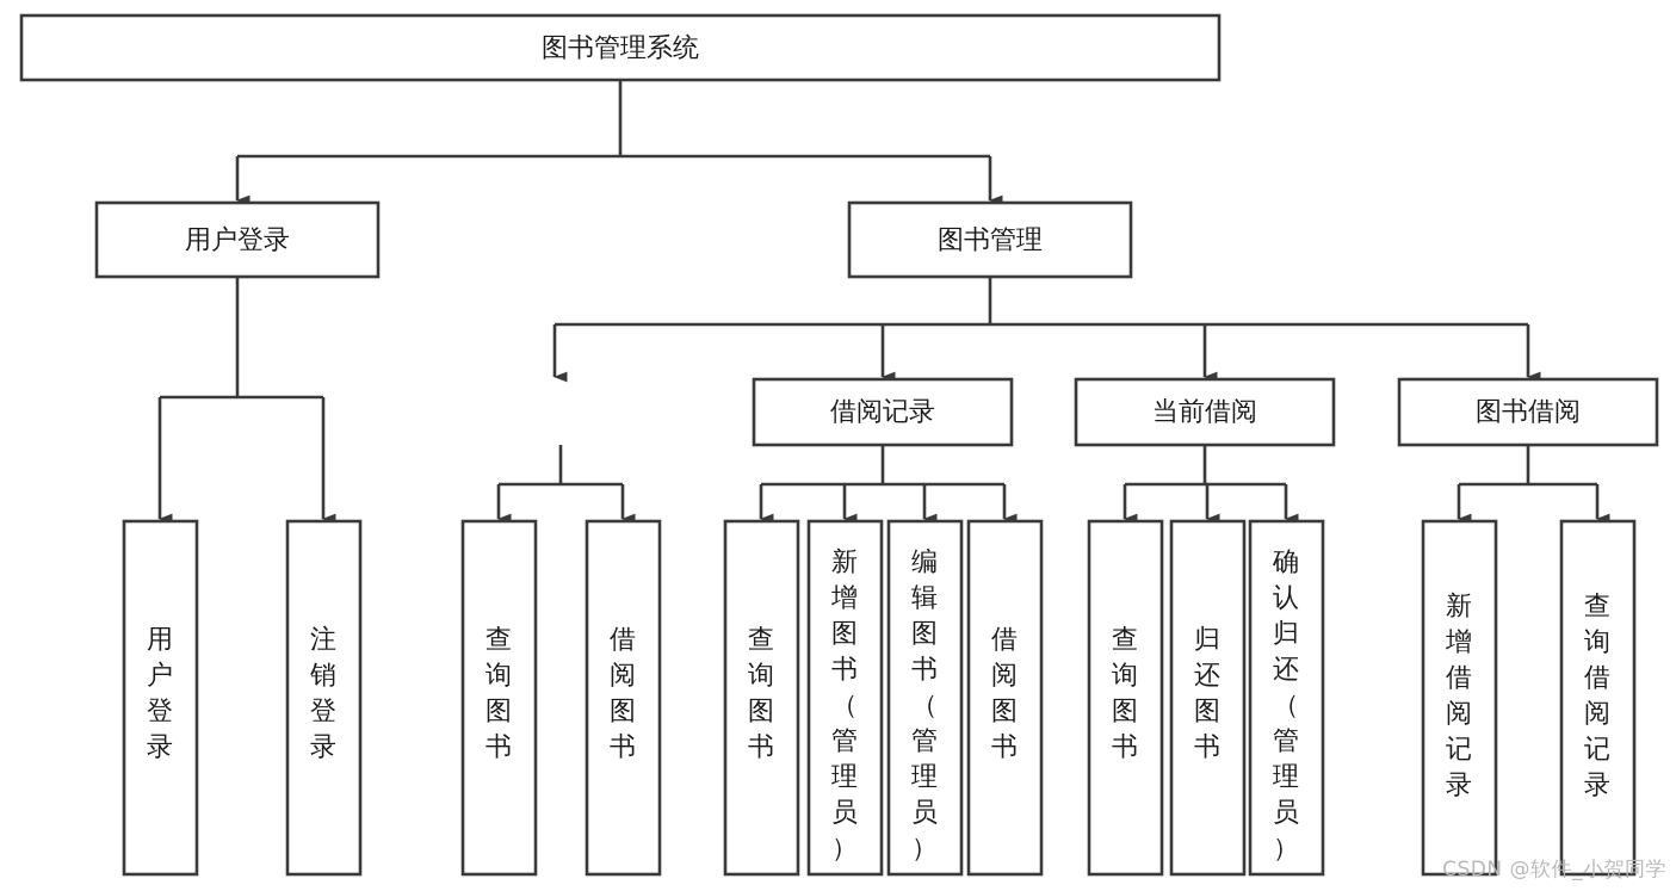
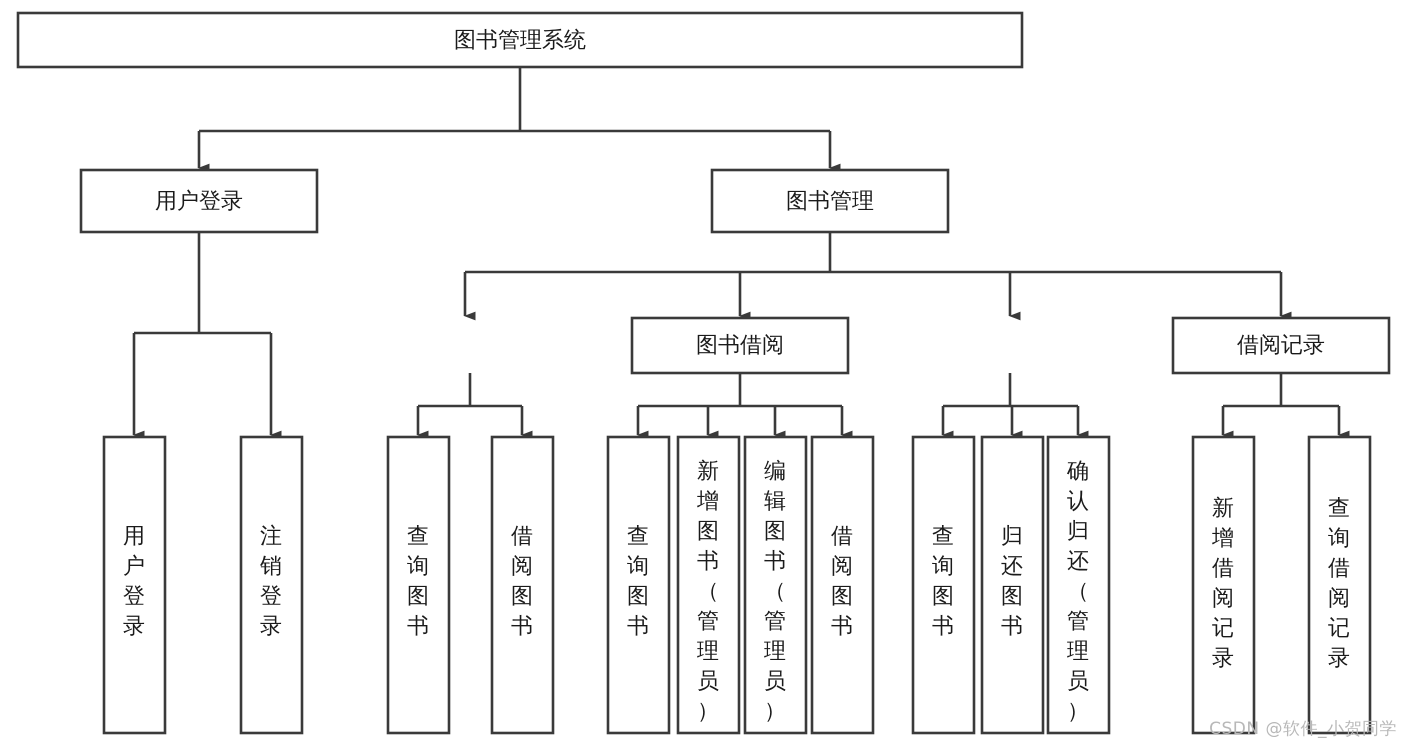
  图书管理系统
  用户登录
  图书管理
- 借阅记录
+ 图书借阅
- 当前借阅
- 图书借阅
+ 借阅记录
  用户登录
  注销登录
  查询图书
  借阅图书
  查询图书
  新增图书（管理员）
  编辑图书（管理员）
  借阅图书
  查询图书
  归还图书
  确认归还（管理员）
  新增借阅记录
  查询借阅记录
  CSDN @软件_小贺同学
